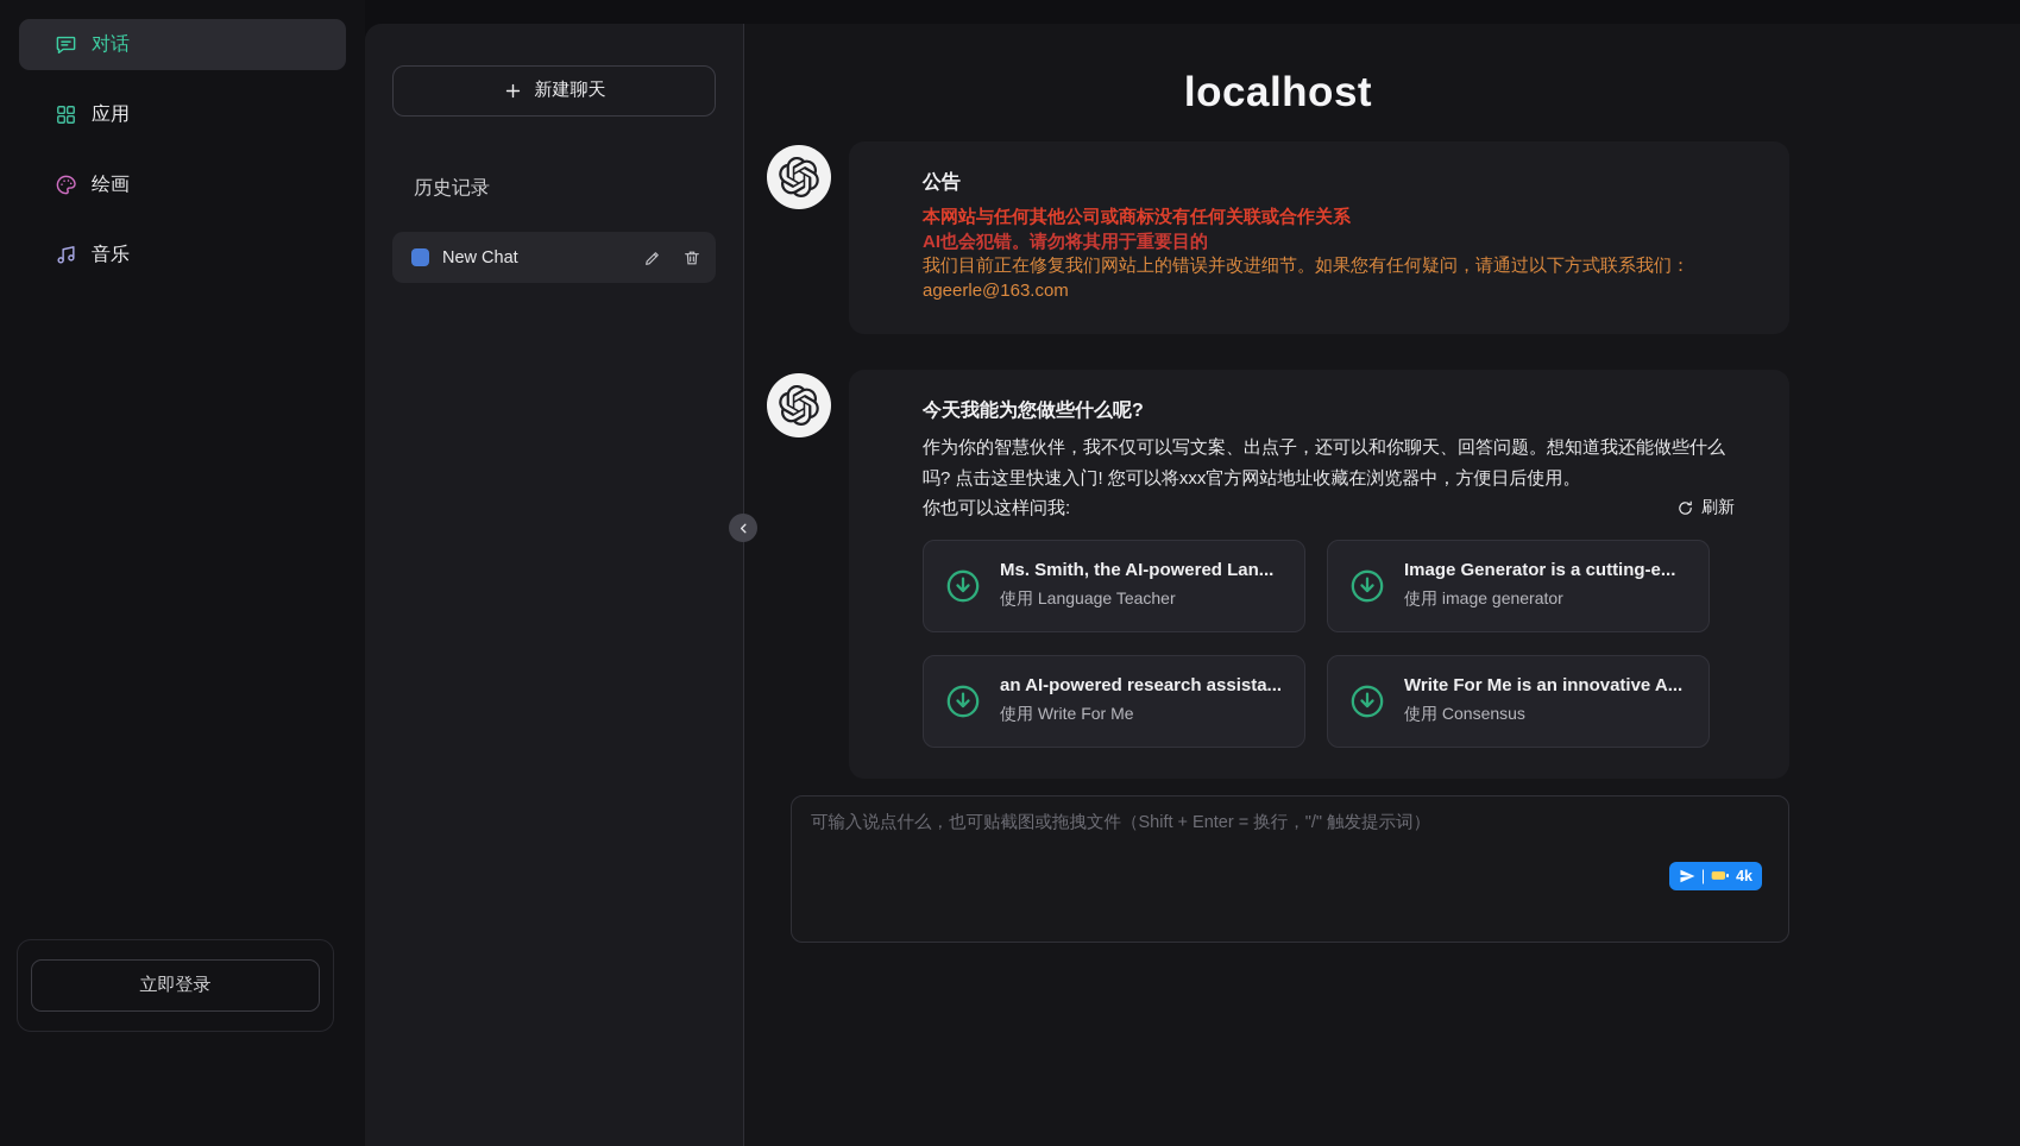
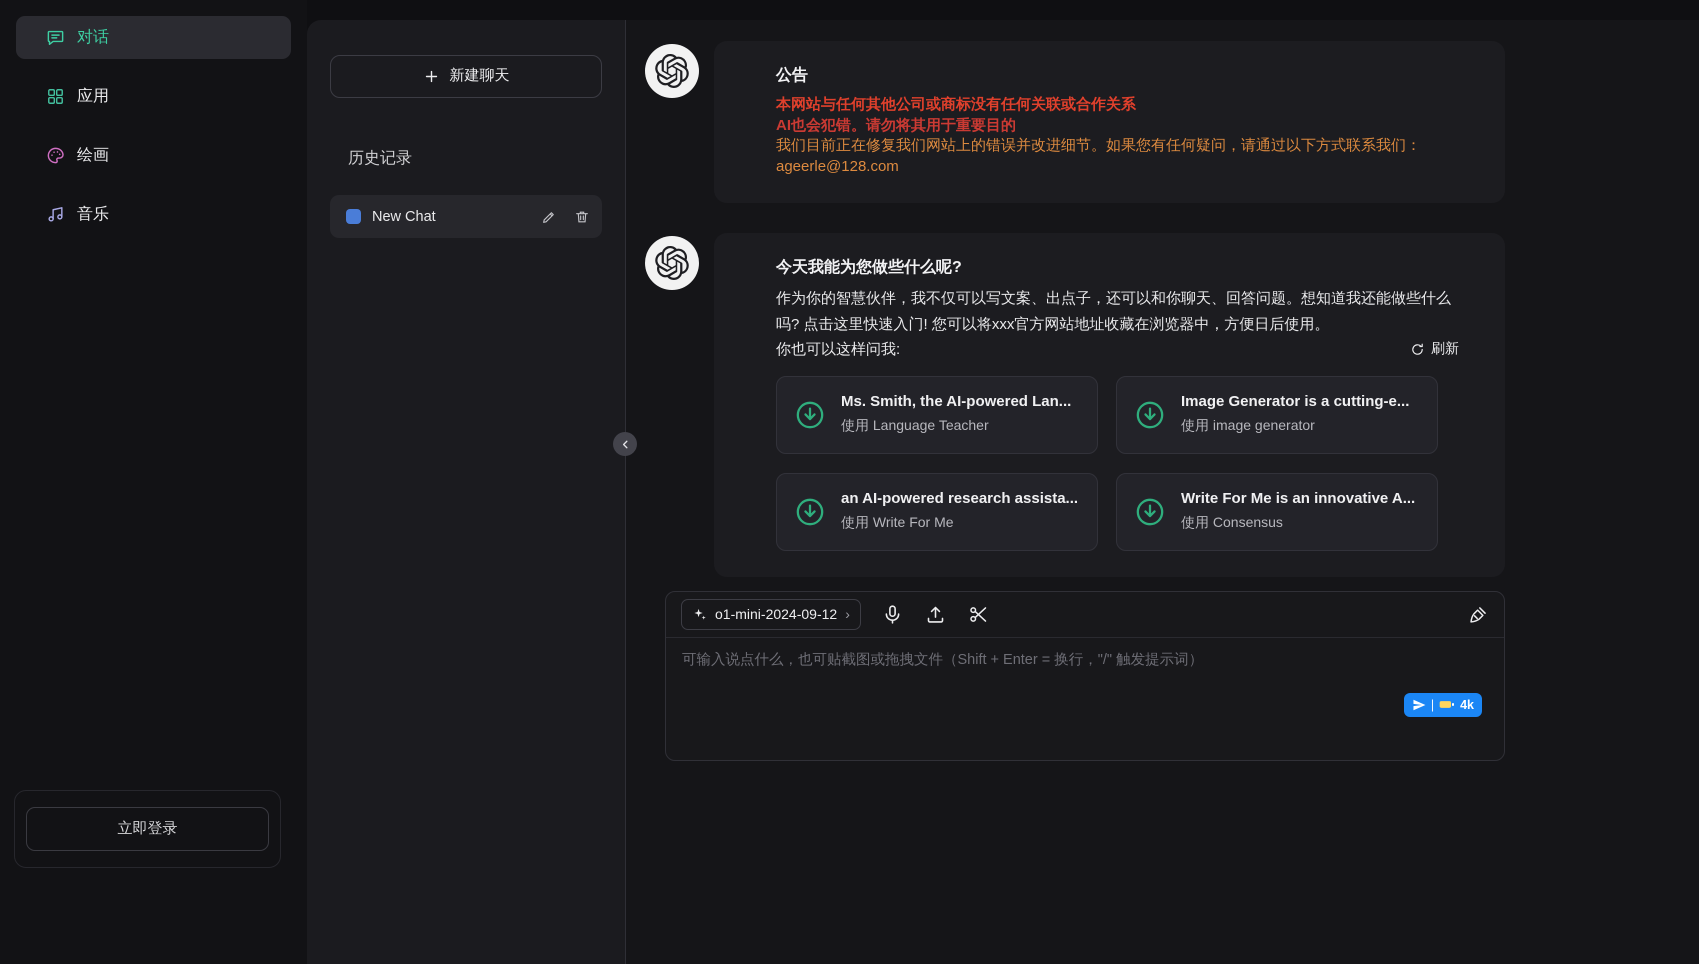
  对话
  应用
  绘画
  音乐
  立即登录
  新建聊天
  历史记录
  New Chat
- localhost
  公告
  本网站与任何其他公司或商标没有任何关联或合作关系
  AI也会犯错。请勿将其用于重要目的
  我们目前正在修复我们网站上的错误并改进细节。如果您有任何疑问，请通过以下方式联系我们：
- ageerle@163.com
+ ageerle@128.com
  今天我能为您做些什么呢?
  作为你的智慧伙伴，我不仅可以写文案、出点子，还可以和你聊天、回答问题。想知道我还能做些什么吗? 点击这里快速入门! 您可以将xxx官方网站地址收藏在浏览器中，方便日后使用。
  你也可以这样问我:
  刷新
  Ms. Smith, the AI-powered Lan...
  使用 Language Teacher
  Image Generator is a cutting-e...
  使用 image generator
  an AI-powered research assista...
  使用 Write For Me
  Write For Me is an innovative A...
  使用 Consensus
+ o1-mini-2024-09-12
+ ›
  可输入说点什么，也可贴截图或拖拽文件（Shift + Enter = 换行，"/" 触发提示词）
  |
  4k
